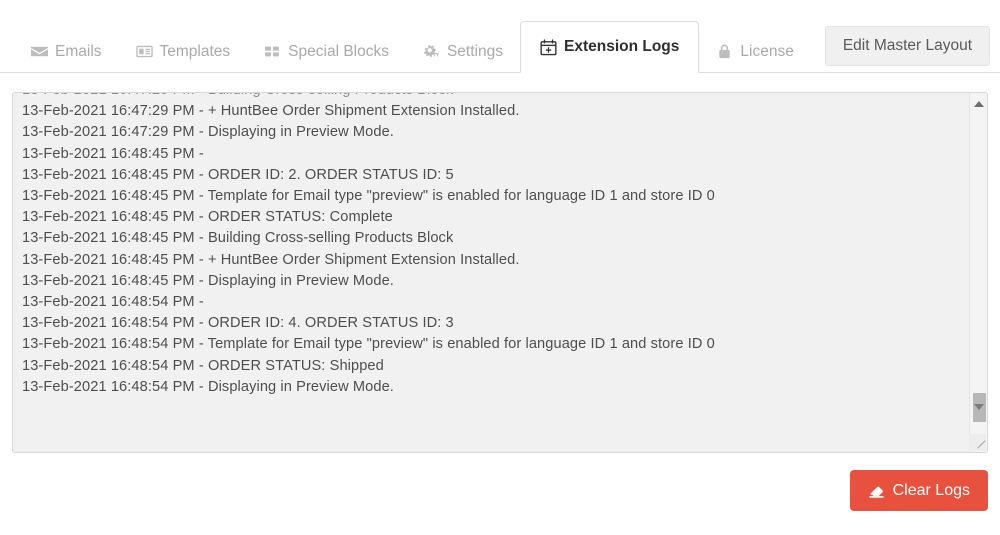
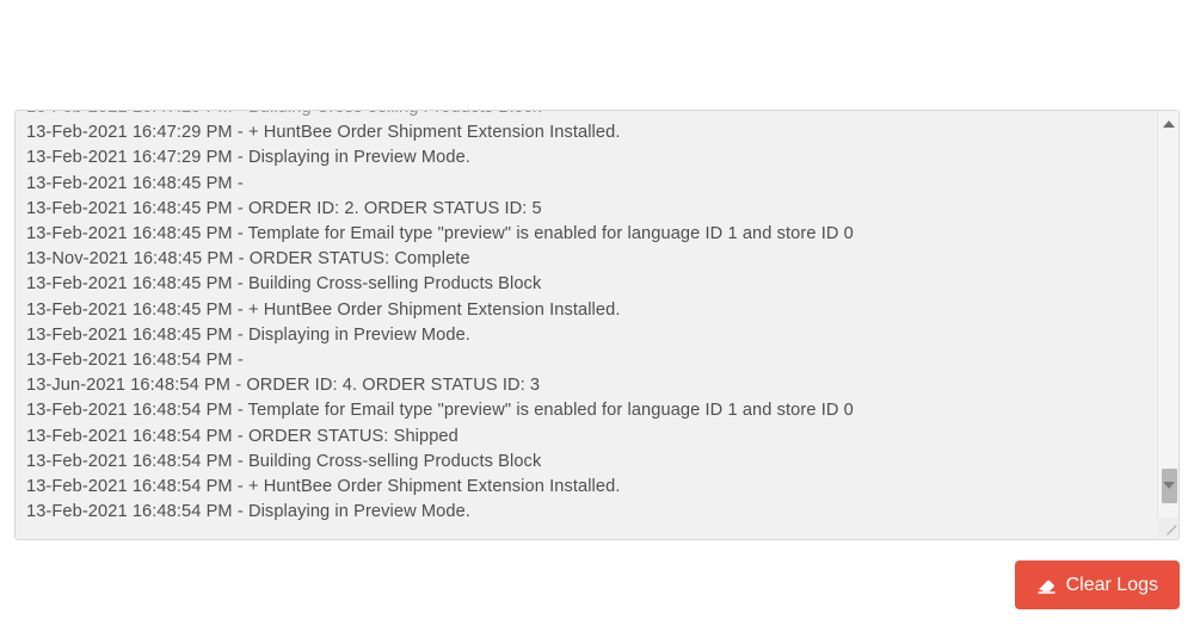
- Emails
- Templates
- Special Blocks
- Settings
- Extension Logs
- License
- Edit Master Layout
  13-Feb-2021 16:47:29 PM - + HuntBee Order Shipment Extension Installed.
  13-Feb-2021 16:47:29 PM - Displaying in Preview Mode.
  13-Feb-2021 16:48:45 PM -
  13-Feb-2021 16:48:45 PM - ORDER ID: 2. ORDER STATUS ID: 5
  13-Feb-2021 16:48:45 PM - Template for Email type "preview" is enabled for language ID 1 and store ID 0
- 13-Feb-2021 16:48:45 PM - ORDER STATUS: Complete
+ 13-Nov-2021 16:48:45 PM - ORDER STATUS: Complete
  13-Feb-2021 16:48:45 PM - Building Cross-selling Products Block
  13-Feb-2021 16:48:45 PM - + HuntBee Order Shipment Extension Installed.
  13-Feb-2021 16:48:45 PM - Displaying in Preview Mode.
  13-Feb-2021 16:48:54 PM -
- 13-Feb-2021 16:48:54 PM - ORDER ID: 4. ORDER STATUS ID: 3
+ 13-Jun-2021 16:48:54 PM - ORDER ID: 4. ORDER STATUS ID: 3
  13-Feb-2021 16:48:54 PM - Template for Email type "preview" is enabled for language ID 1 and store ID 0
  13-Feb-2021 16:48:54 PM - ORDER STATUS: Shipped
+ 13-Feb-2021 16:48:54 PM - Building Cross-selling Products Block
+ 13-Feb-2021 16:48:54 PM - + HuntBee Order Shipment Extension Installed.
  13-Feb-2021 16:48:54 PM - Displaying in Preview Mode.
  Clear Logs
